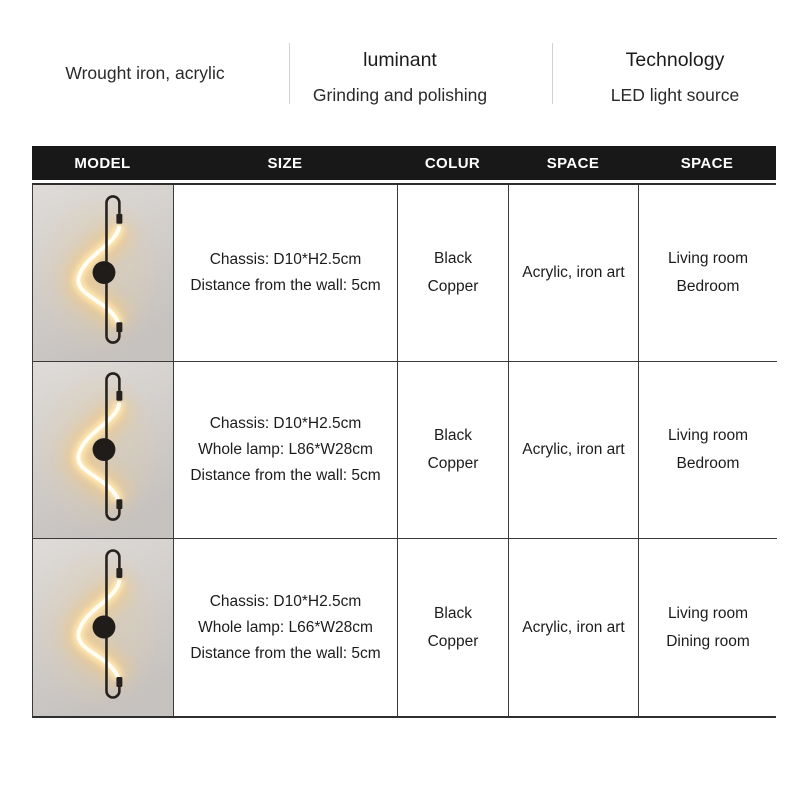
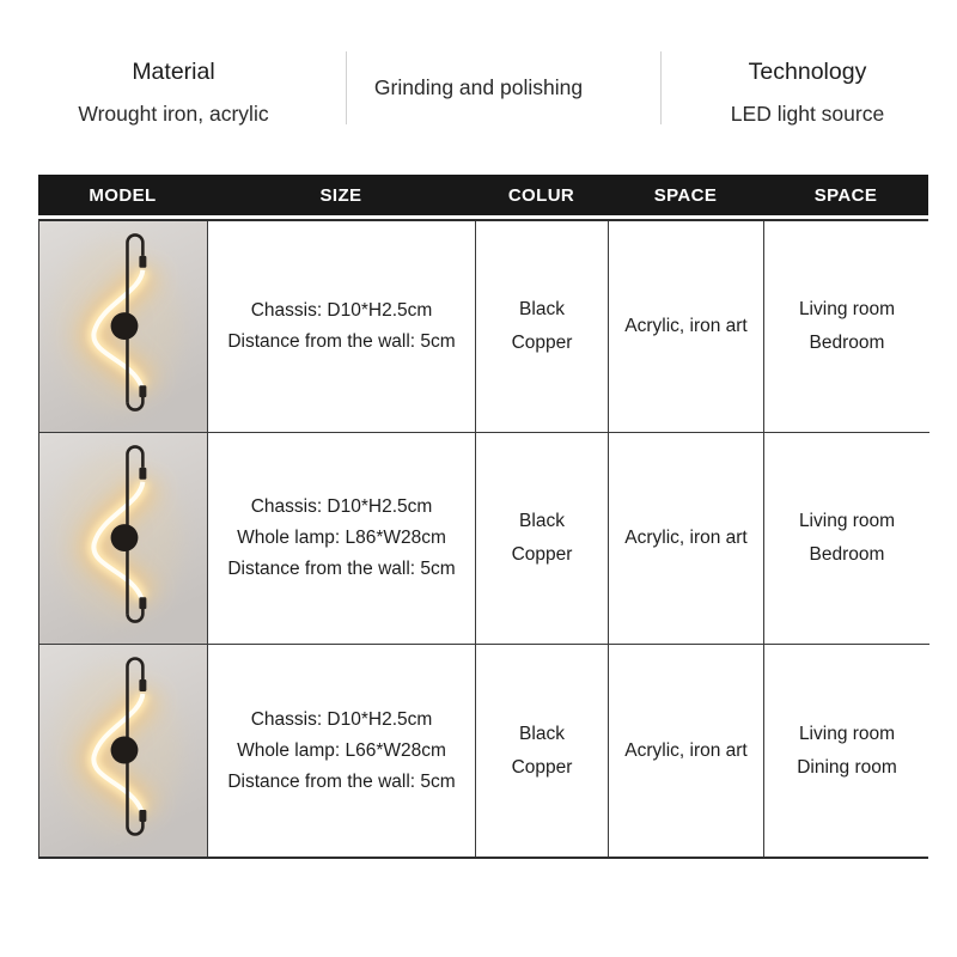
+ Material
  Wrought iron, acrylic
- luminant
  Grinding and polishing
  Technology
  LED light source
  MODEL
  SIZE
  COLUR
  SPACE
  SPACE
  Chassis: D10*H2.5cm
  Distance from the wall: 5cm
  Black
  Copper
  Acrylic, iron art
  Living room
  Bedroom
  Chassis: D10*H2.5cm
  Whole lamp: L86*W28cm
  Distance from the wall: 5cm
  Black
  Copper
  Acrylic, iron art
  Living room
  Bedroom
  Chassis: D10*H2.5cm
  Whole lamp: L66*W28cm
  Distance from the wall: 5cm
  Black
  Copper
  Acrylic, iron art
  Living room
  Dining room
